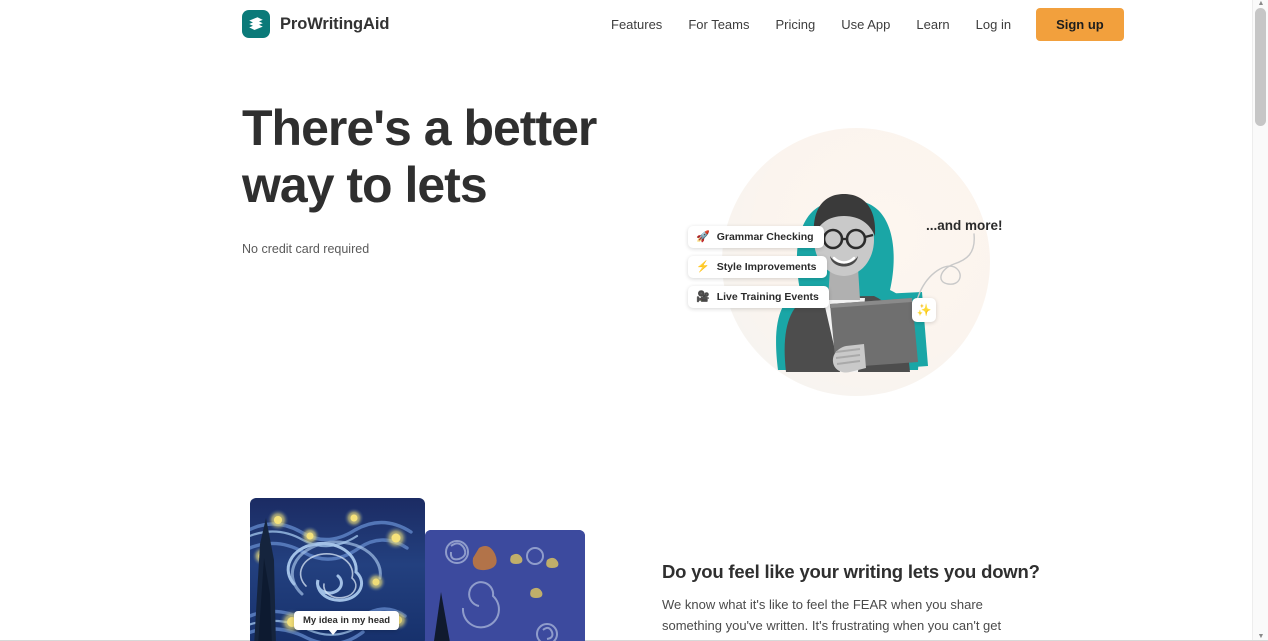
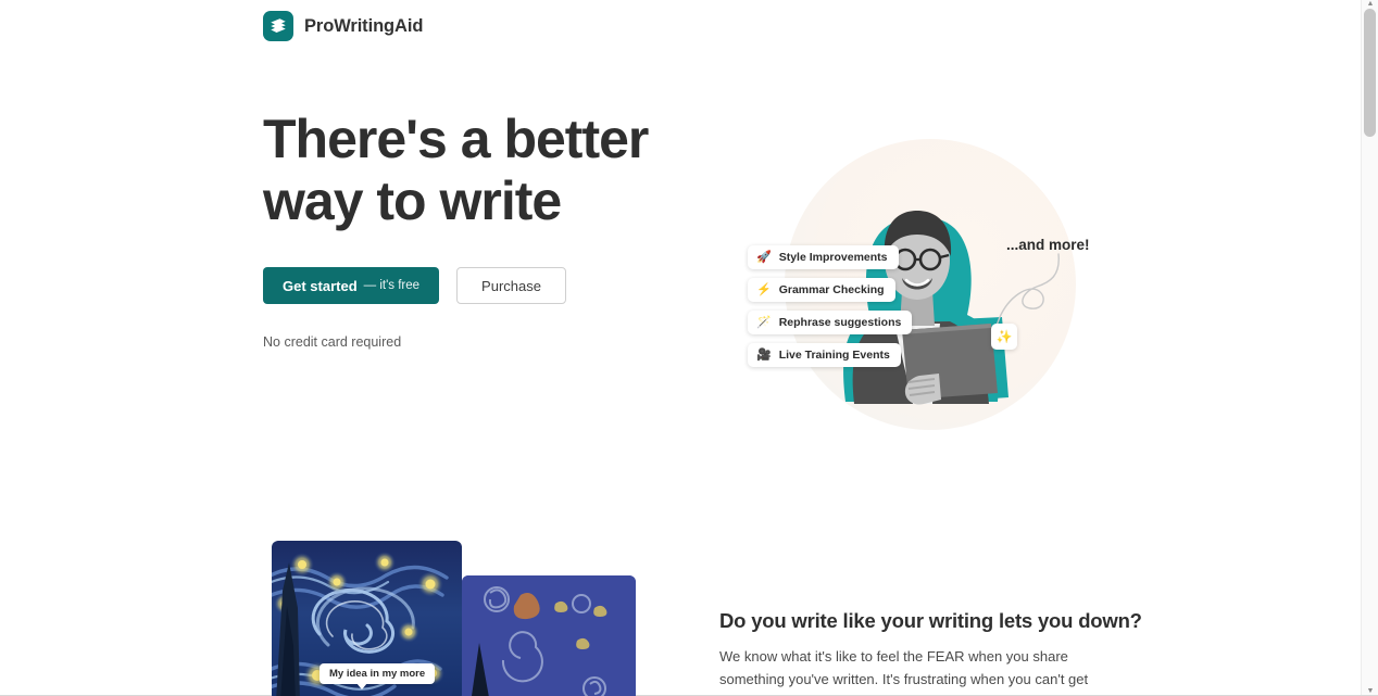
  ProWritingAid
- Features
- For Teams
- Pricing
- Use App
- Learn
- Log in
- Sign up
- There's a better way to lets
+ There's a better way to write
+ Get started
+ — it's free
+ Purchase
  No credit card required
  🚀
- Grammar Checking
+ Style Improvements
  ⚡
- Style Improvements
+ Grammar Checking
+ 🪄
+ Rephrase suggestions
  🎥
  Live Training Events
  ...and more!
  ✨
- My idea in my head
+ My idea in my more
- Do you feel like your writing lets you down?
+ Do you write like your writing lets you down?
  We know what it's like to feel the FEAR when you share something you've written. It's frustrating when you can't get
